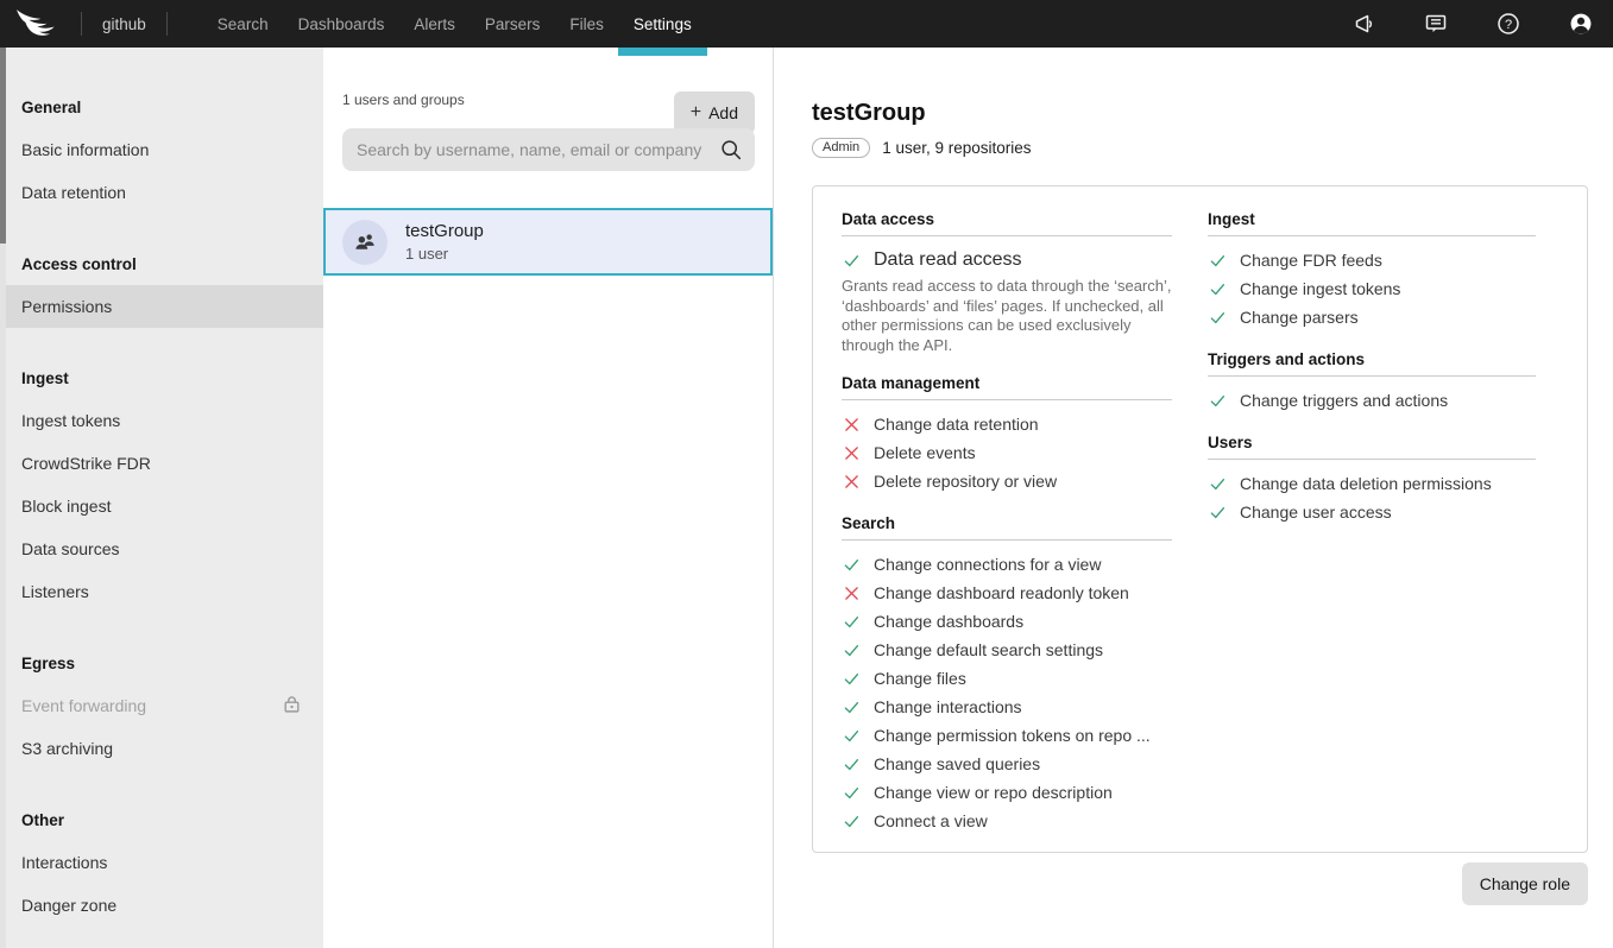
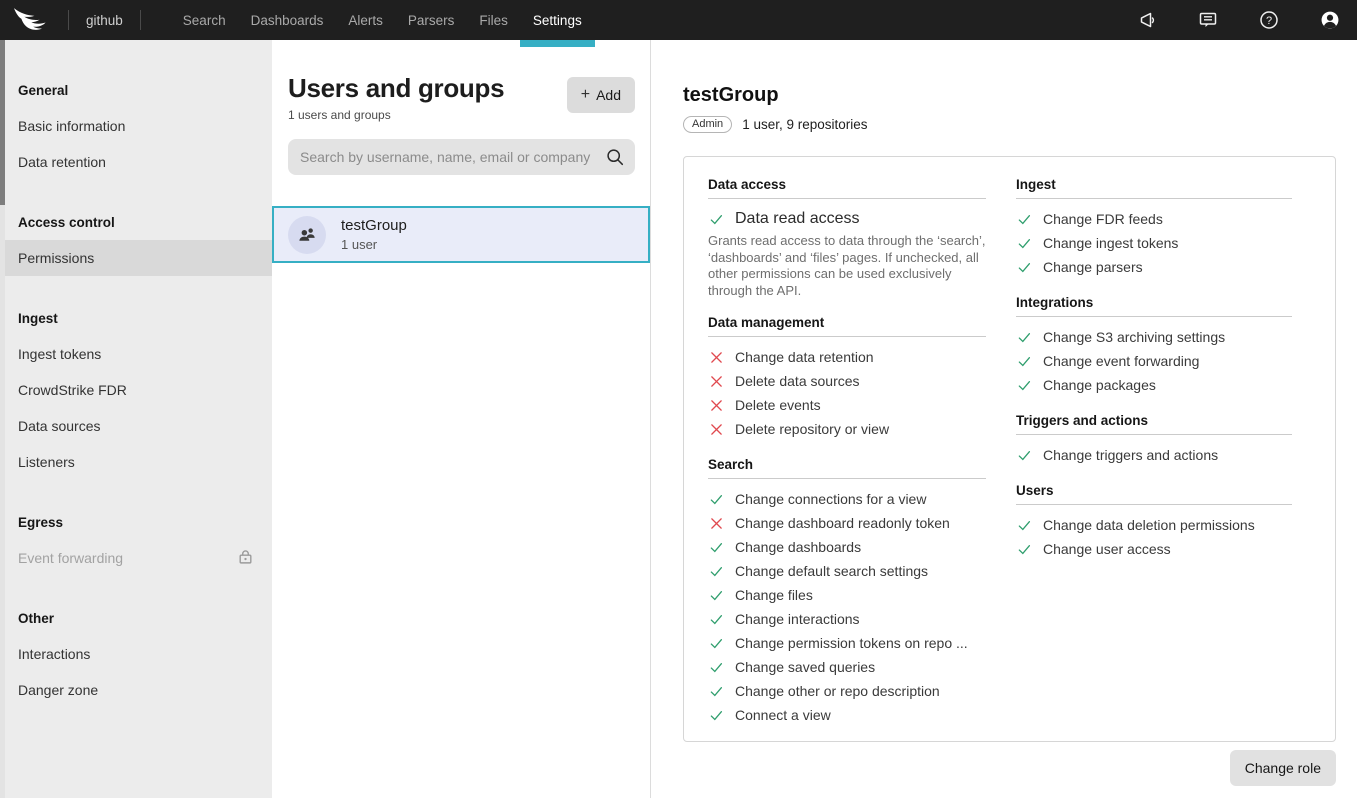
  github
  Search
  Dashboards
  Alerts
  Parsers
  Files
  Settings
  ?
  General
  Basic information
  Data retention
  Access control
  Permissions
  Ingest
  Ingest tokens
  CrowdStrike FDR
- Block ingest
  Data sources
  Listeners
  Egress
  Event forwarding
- S3 archiving
  Other
  Interactions
  Danger zone
+ Users and groups
  1 users and groups
  +
  Add
  Search by username, name, email or company
  testGroup
  1 user
  testGroup
  Admin
  1 user, 9 repositories
  Data access
  Data read access
  Grants read access to data through the ‘search’, ‘dashboards’ and ‘files’ pages. If unchecked, all other permissions can be used exclusively through the API.
  Data management
  Change data retention
+ Delete data sources
  Delete events
  Delete repository or view
  Search
  Change connections for a view
  Change dashboard readonly token
  Change dashboards
  Change default search settings
  Change files
  Change interactions
  Change permission tokens on repo ...
  Change saved queries
- Change view or repo description
+ Change other or repo description
  Connect a view
  Ingest
  Change FDR feeds
  Change ingest tokens
  Change parsers
+ Integrations
+ Change S3 archiving settings
+ Change event forwarding
+ Change packages
  Triggers and actions
  Change triggers and actions
  Users
  Change data deletion permissions
  Change user access
  Change role
